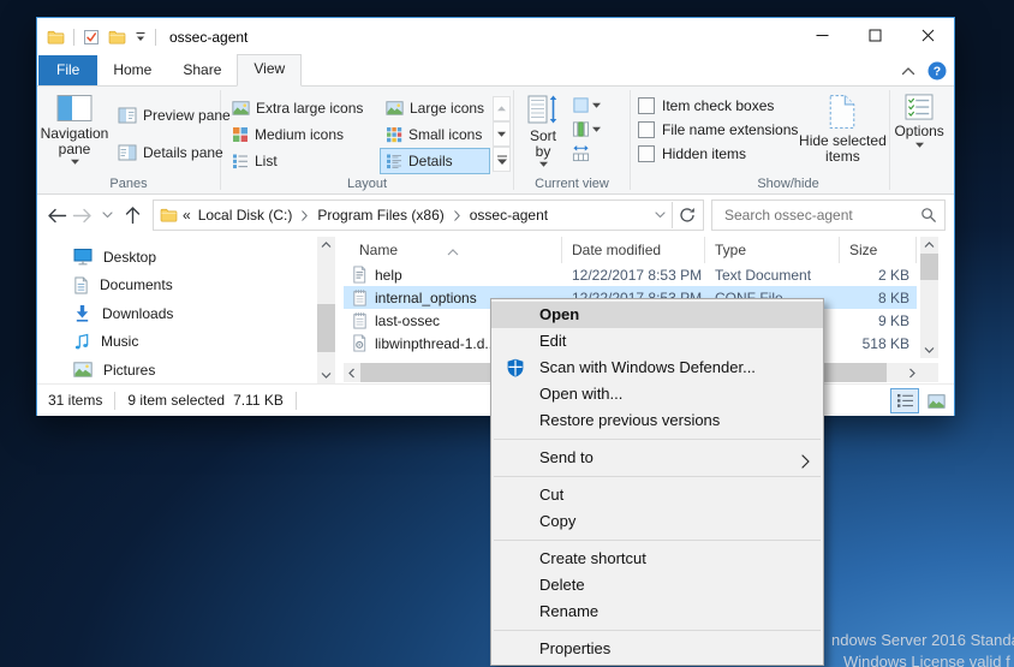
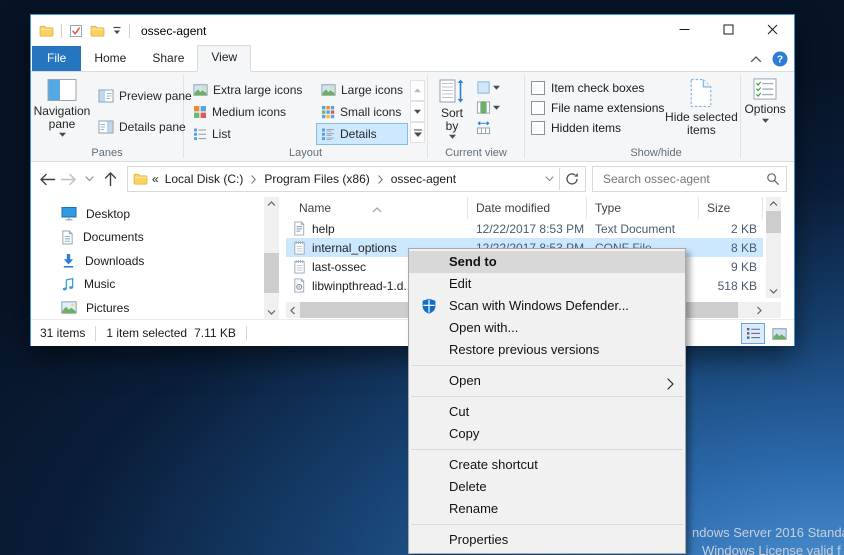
  ndows Server 2016 Stand
  Windows License valid f
  ossec-agent
  File
  Home
  Share
  View
  ?
  Navigation pane
  Preview pane
  Details pane
  Panes
  Extra large icons
  Medium icons
  List
  Large icons
  Small icons
  Details
  Layout
  Sort by
  Current view
  Item check boxes
  File name extensions
  Hidden items
  Hide selected items
  Options
  Show/hide
  «
  Local Disk (C:)
  Program Files (x86)
  ossec-agent
  Search ossec-agent
  Desktop
  Documents
  Downloads
  Music
  Pictures
  Name
  Date modified
  Type
  Size
  help
  12/22/2017 8:53 PM
  Text Document
  2 KB
  internal_options
  8 KB
  last-ossec
  9 KB
  libwinpthread-1.d.
  518 KB
  31 items
- 9 item selected
+ 1 item selected
  7.11 KB
- Open
+ Send to
  Edit
  Scan with Windows Defender...
  Open with...
  Restore previous versions
- Send to
+ Open
  Cut
  Copy
  Create shortcut
  Delete
  Rename
  Properties
